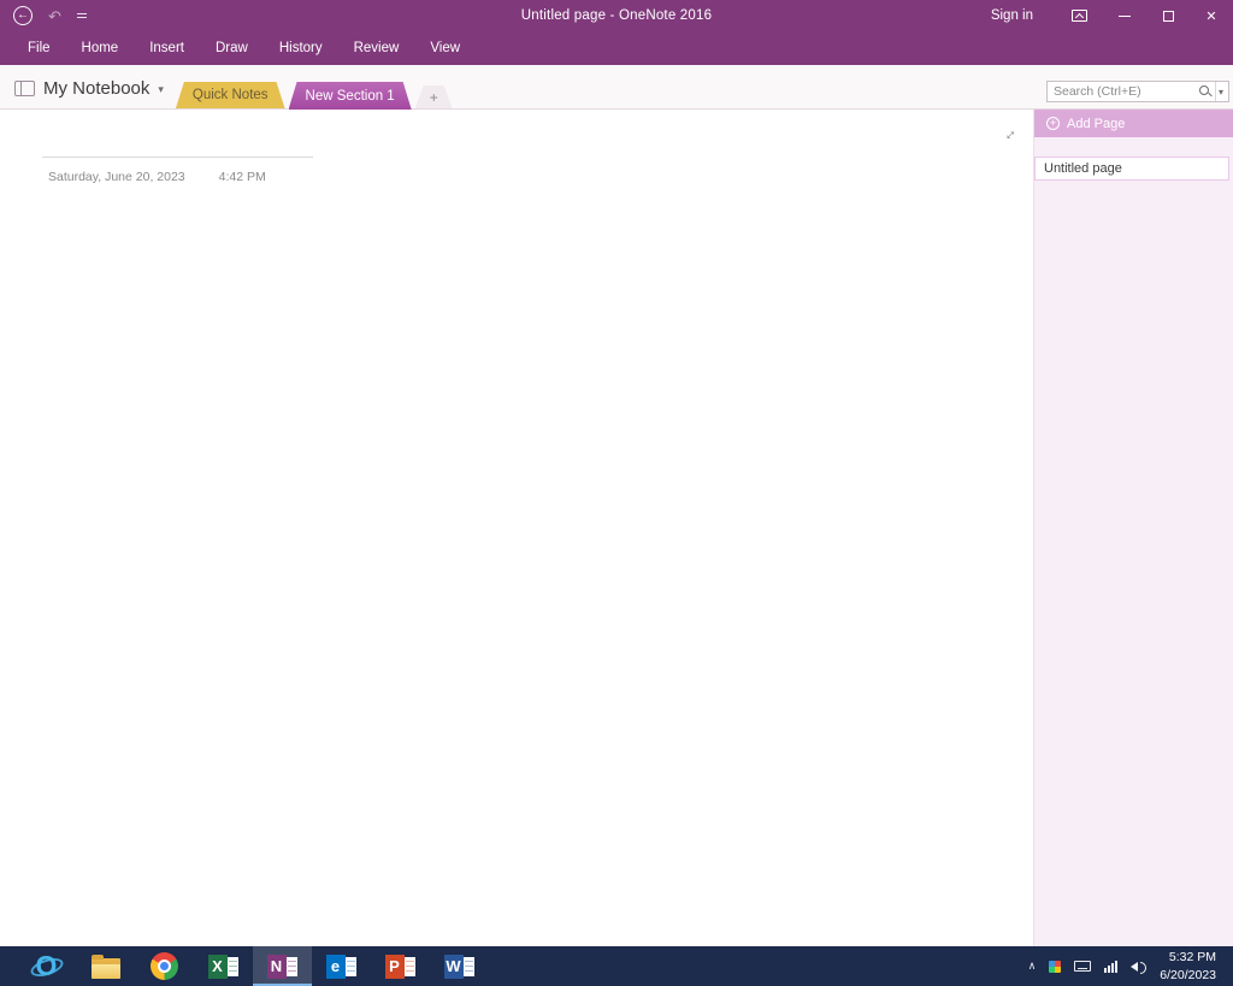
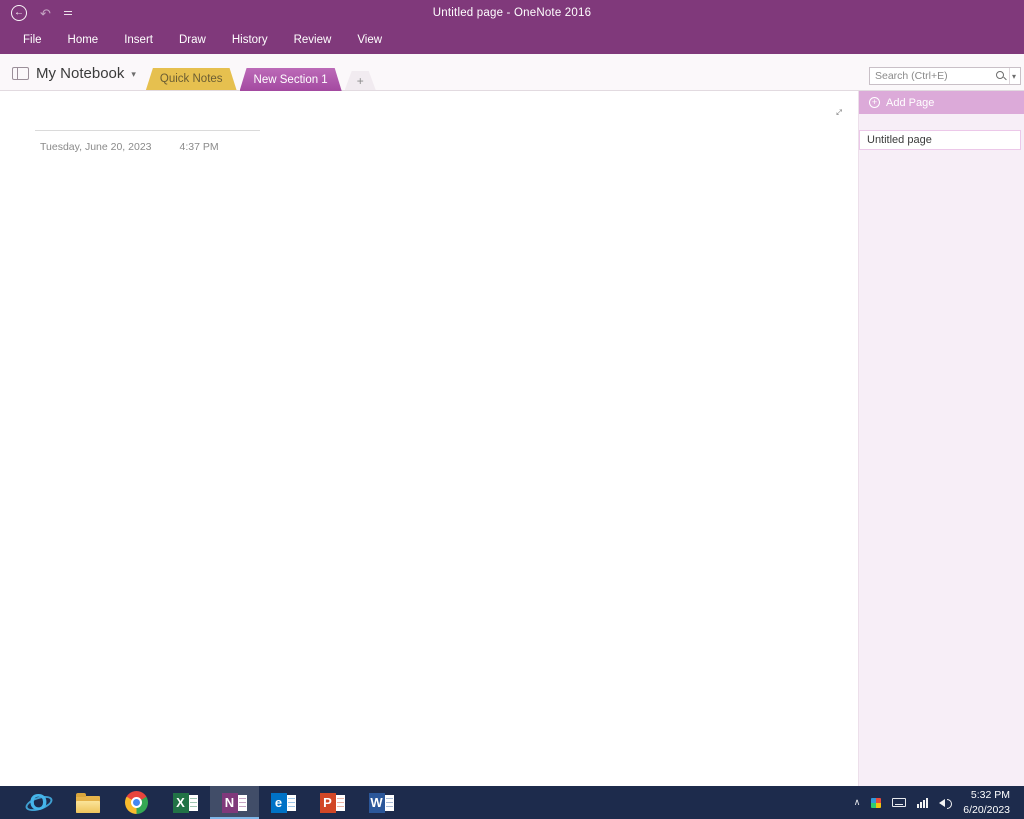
  ←
  ↶
  Untitled page - OneNote 2016
- Sign in
- ✕
  File
  Home
  Insert
  Draw
  History
  Review
  View
  My Notebook
  ▾
  Quick Notes
  New Section 1
  +
  Search (Ctrl+E)
  ▾
- Saturday, June 20, 2023
+ Tuesday, June 20, 2023
- 4:42 PM
+ 4:37 PM
  +
  Add Page
  Untitled page
  O
  X
  N
  e
  P
  W
  ∧
  5:32 PM
  6/20/2023
